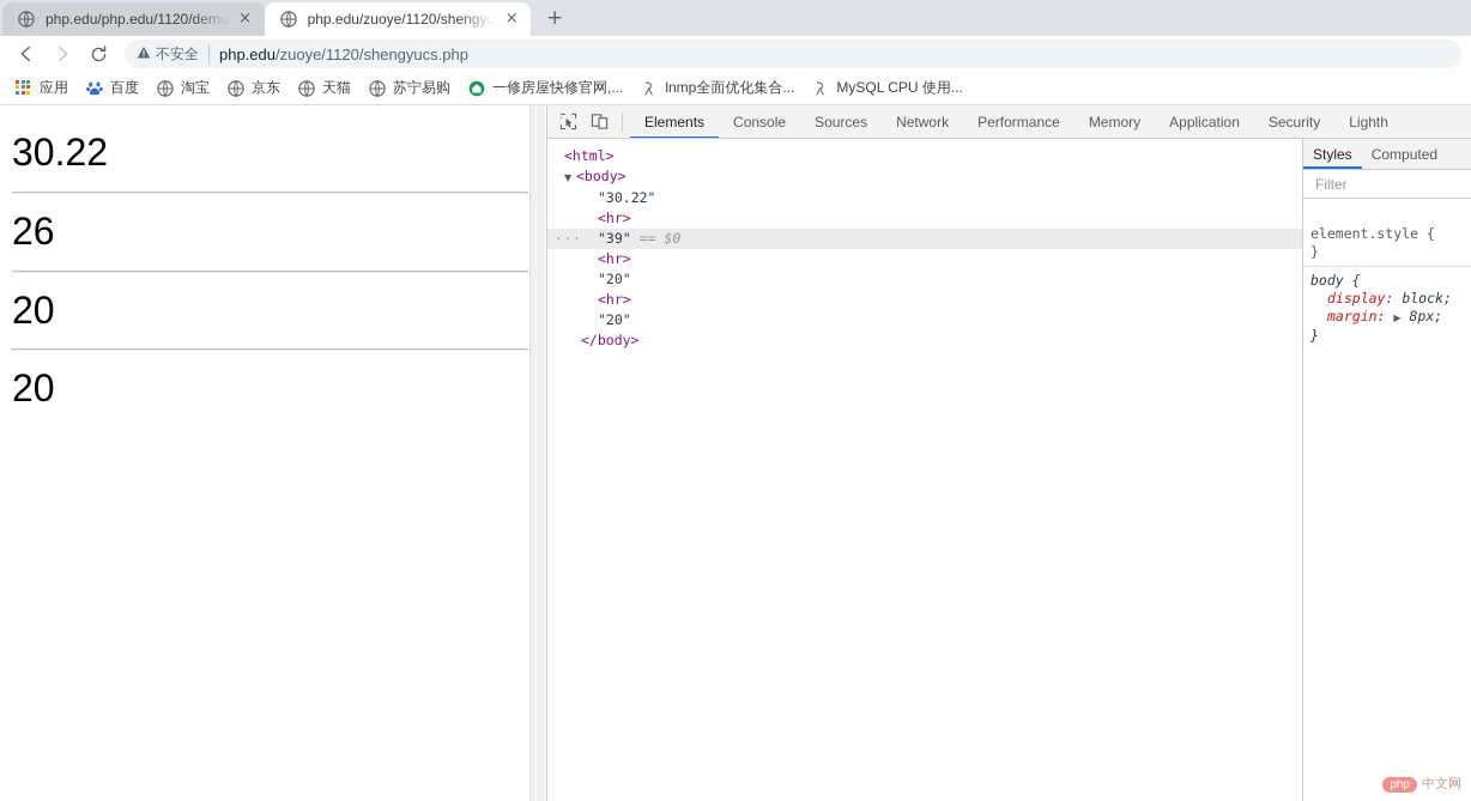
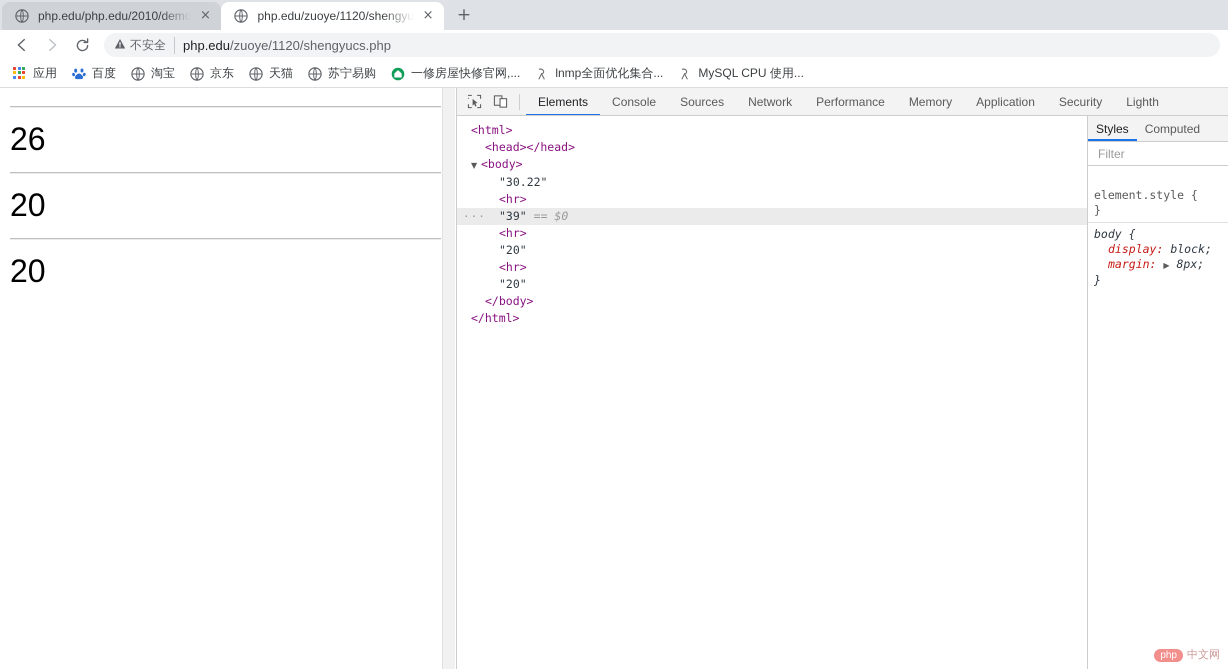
- php.edu/php.edu/1120/demo
+ php.edu/php.edu/2010/demo
  ×
  php.edu/zuoye/1120/shengyu
  ×
  +
  不安全
  php.edu/zuoye/1120/shengyucs.php
  应用
  百度
  淘宝
  京东
  天猫
  苏宁易购
  一修房屋快修官网,...
  lnmp全面优化集合...
  MySQL CPU 使用...
- 30.22
  26
  20
  20
  Elements
  Console
  Sources
  Network
  Performance
  Memory
  Application
  Security
  Lighth
  <html>
+ <head></head>
  ▼ <body>
  "30.22"
  <hr>
  ···
  "39" == $0
  <hr>
  "20"
  <hr>
  "20"
  </body>
+ </html>
  Styles
  Computed
  Filter
  element.style {
  }
  body {
  display: block;
  margin: ▶ 8px;
  }
  php
  中文网
